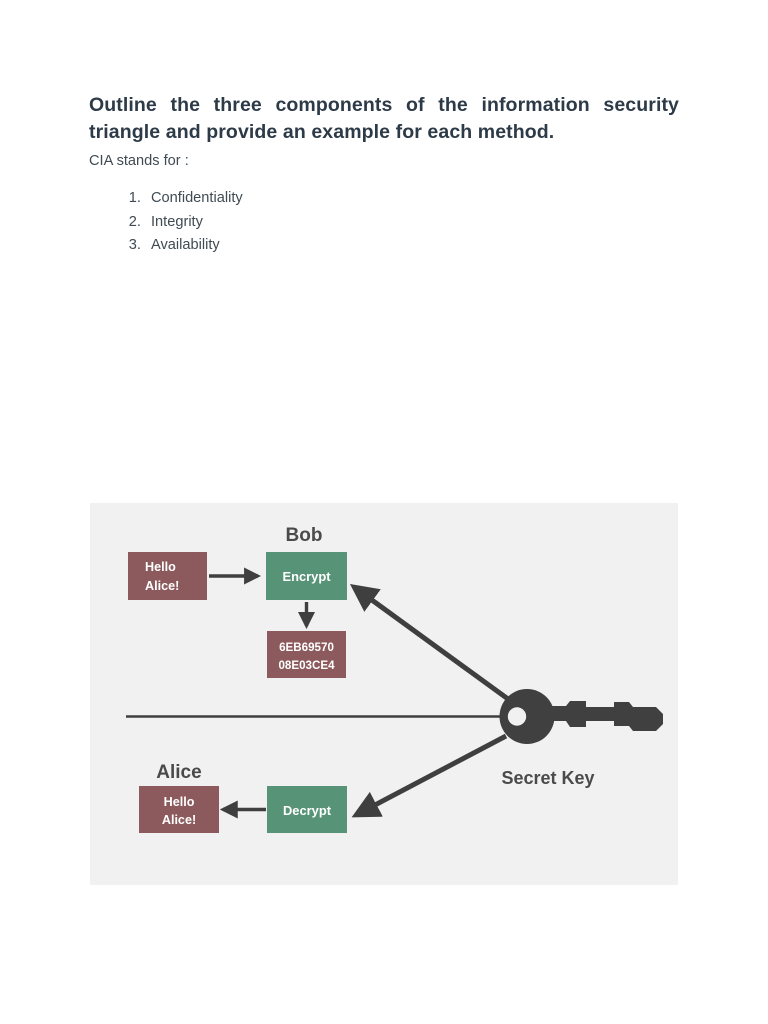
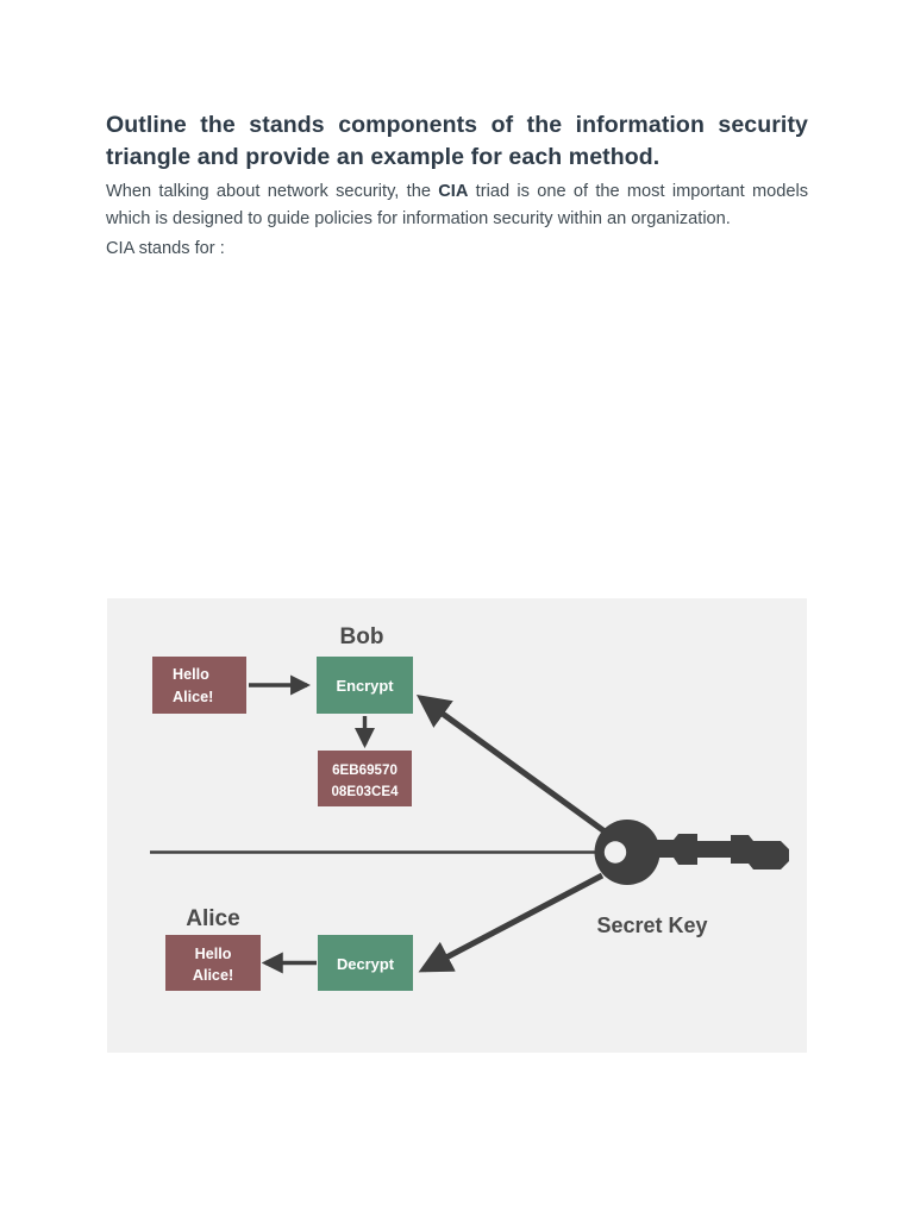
- Outline the three components of the information security triangle and provide an example for each method.
+ Outline the stands components of the information security triangle and provide an example for each method.
+ When talking about network security, the CIA triad is one of the most important models which is designed to guide policies for information security within an organization.
  CIA stands for :
- Confidentiality
- Integrity
- Availability
  Bob
  Hello
  Alice!
  Encrypt
  6EB69570
  08E03CE4
  Secret Key
  Alice
  Hello
  Alice!
  Decrypt
